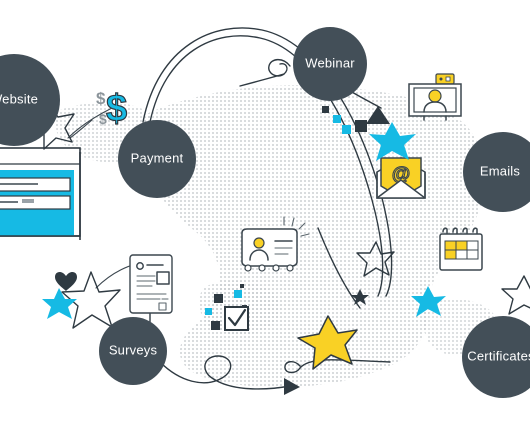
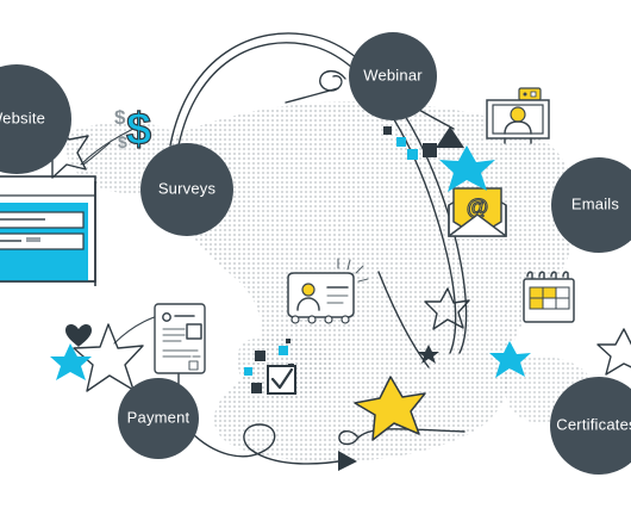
  $
  $
  $
  @
  ebsite
- Payment
+ Surveys
  Webinar
  Emails
- Surveys
+ Payment
  Certificate
